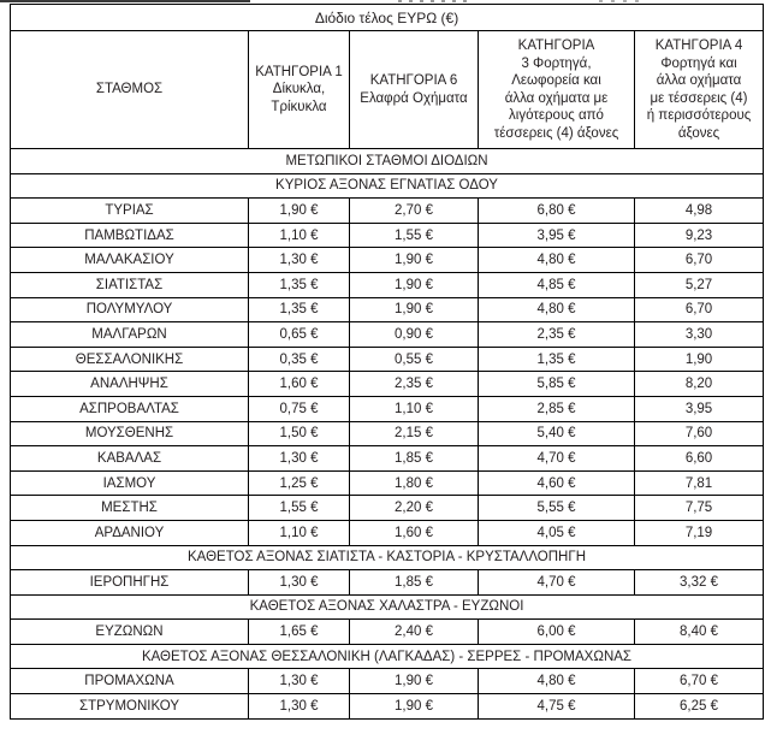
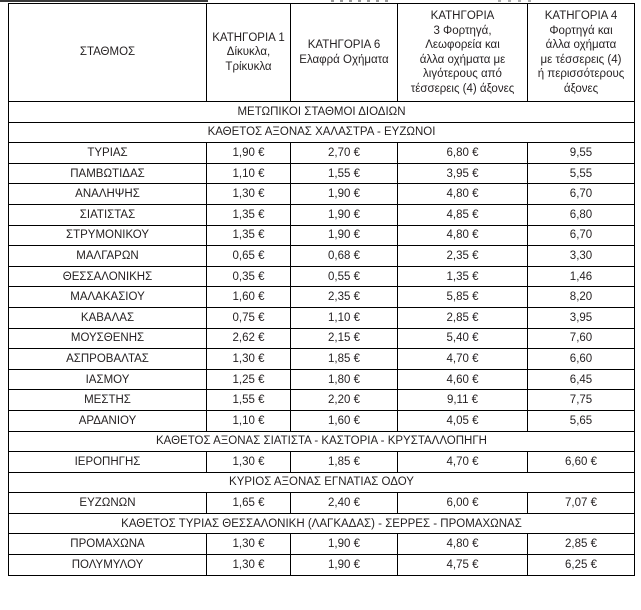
- Διόδιο τέλος ΕΥΡΩ (€)
  ΣΤΑΘΜΟΣ	ΚΑΤΗΓΟΡΙΑ 1 Δίκυκλα, Τρίκυκλα	ΚΑΤΗΓΟΡΙΑ 6 Ελαφρά Οχήματα	ΚΑΤΗΓΟΡΙΑ 3 Φορτηγά, Λεωφορεία και άλλα οχήματα με λιγότερους από τέσσερεις (4) άξονες	ΚΑΤΗΓΟΡΙΑ 4 Φορτηγά και άλλα οχήματα με τέσσερεις (4) ή περισσότερους άξονες
  ΜΕΤΩΠΙΚΟΙ ΣΤΑΘΜΟΙ ΔΙΟΔΙΩΝ
- ΚΥΡΙΟΣ ΑΞΟΝΑΣ ΕΓΝΑΤΙΑΣ ΟΔΟΥ
+ ΚΑΘΕΤΟΣ ΑΞΟΝΑΣ ΧΑΛΑΣΤΡΑ - ΕΥΖΩΝΟΙ
- ΤΥΡΙΑΣ	1,90 €	2,70 €	6,80 €	4,98
+ ΤΥΡΙΑΣ	1,90 €	2,70 €	6,80 €	9,55
- ΠΑΜΒΩΤΙΔΑΣ	1,10 €	1,55 €	3,95 €	9,23
+ ΠΑΜΒΩΤΙΔΑΣ	1,10 €	1,55 €	3,95 €	5,55
- ΜΑΛΑΚΑΣΙΟΥ	1,30 €	1,90 €	4,80 €	6,70
+ ΑΝΑΛΗΨΗΣ	1,30 €	1,90 €	4,80 €	6,70
- ΣΙΑΤΙΣΤΑΣ	1,35 €	1,90 €	4,85 €	5,27
+ ΣΙΑΤΙΣΤΑΣ	1,35 €	1,90 €	4,85 €	6,80
- ΠΟΛΥΜΥΛΟΥ	1,35 €	1,90 €	4,80 €	6,70
+ ΣΤΡΥΜΟΝΙΚΟΥ	1,35 €	1,90 €	4,80 €	6,70
- ΜΑΛΓΑΡΩΝ	0,65 €	0,90 €	2,35 €	3,30
+ ΜΑΛΓΑΡΩΝ	0,65 €	0,68 €	2,35 €	3,30
- ΘΕΣΣΑΛΟΝΙΚΗΣ	0,35 €	0,55 €	1,35 €	1,90
+ ΘΕΣΣΑΛΟΝΙΚΗΣ	0,35 €	0,55 €	1,35 €	1,46
- ΑΝΑΛΗΨΗΣ	1,60 €	2,35 €	5,85 €	8,20
+ ΜΑΛΑΚΑΣΙΟΥ	1,60 €	2,35 €	5,85 €	8,20
- ΑΣΠΡΟΒΑΛΤΑΣ	0,75 €	1,10 €	2,85 €	3,95
+ ΚΑΒΑΛΑΣ	0,75 €	1,10 €	2,85 €	3,95
- ΜΟΥΣΘΕΝΗΣ	1,50 €	2,15 €	5,40 €	7,60
+ ΜΟΥΣΘΕΝΗΣ	2,62 €	2,15 €	5,40 €	7,60
- ΚΑΒΑΛΑΣ	1,30 €	1,85 €	4,70 €	6,60
+ ΑΣΠΡΟΒΑΛΤΑΣ	1,30 €	1,85 €	4,70 €	6,60
- ΙΑΣΜΟΥ	1,25 €	1,80 €	4,60 €	7,81
+ ΙΑΣΜΟΥ	1,25 €	1,80 €	4,60 €	6,45
- ΜΕΣΤΗΣ	1,55 €	2,20 €	5,55 €	7,75
+ ΜΕΣΤΗΣ	1,55 €	2,20 €	9,11 €	7,75
- ΑΡΔΑΝΙΟΥ	1,10 €	1,60 €	4,05 €	7,19
+ ΑΡΔΑΝΙΟΥ	1,10 €	1,60 €	4,05 €	5,65
  ΚΑΘΕΤΟΣ ΑΞΟΝΑΣ ΣΙΑΤΙΣΤΑ - ΚΑΣΤΟΡΙΑ - ΚΡΥΣΤΑΛΛΟΠΗΓΗ
- ΙΕΡΟΠΗΓΗΣ	1,30 €	1,85 €	4,70 €	3,32 €
+ ΙΕΡΟΠΗΓΗΣ	1,30 €	1,85 €	4,70 €	6,60 €
- ΚΑΘΕΤΟΣ ΑΞΟΝΑΣ ΧΑΛΑΣΤΡΑ - ΕΥΖΩΝΟΙ
+ ΚΥΡΙΟΣ ΑΞΟΝΑΣ ΕΓΝΑΤΙΑΣ ΟΔΟΥ
- ΕΥΖΩΝΩΝ	1,65 €	2,40 €	6,00 €	8,40 €
+ ΕΥΖΩΝΩΝ	1,65 €	2,40 €	6,00 €	7,07 €
- ΚΑΘΕΤΟΣ ΑΞΟΝΑΣ ΘΕΣΣΑΛΟΝΙΚΗ (ΛΑΓΚΑΔΑΣ) - ΣΕΡΡΕΣ - ΠΡΟΜΑΧΩΝΑΣ
+ ΚΑΘΕΤΟΣ ΤΥΡΙΑΣ ΘΕΣΣΑΛΟΝΙΚΗ (ΛΑΓΚΑΔΑΣ) - ΣΕΡΡΕΣ - ΠΡΟΜΑΧΩΝΑΣ
- ΠΡΟΜΑΧΩΝΑ	1,30 €	1,90 €	4,80 €	6,70 €
+ ΠΡΟΜΑΧΩΝΑ	1,30 €	1,90 €	4,80 €	2,85 €
- ΣΤΡΥΜΟΝΙΚΟΥ	1,30 €	1,90 €	4,75 €	6,25 €
+ ΠΟΛΥΜΥΛΟΥ	1,30 €	1,90 €	4,75 €	6,25 €
